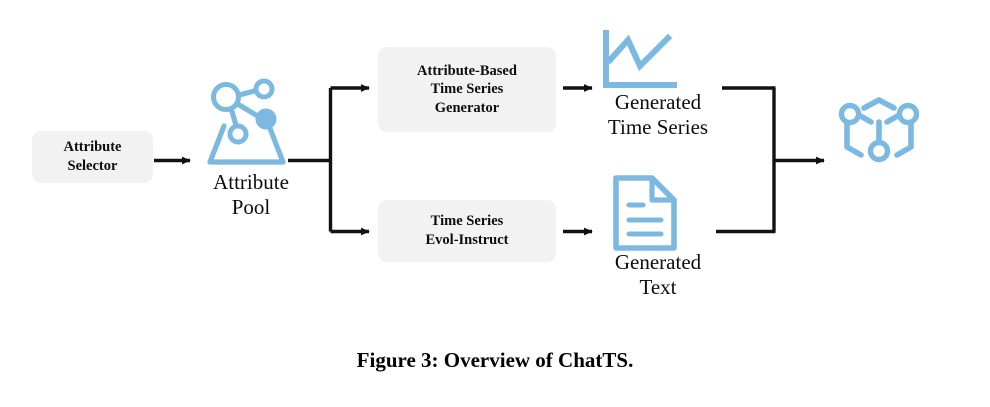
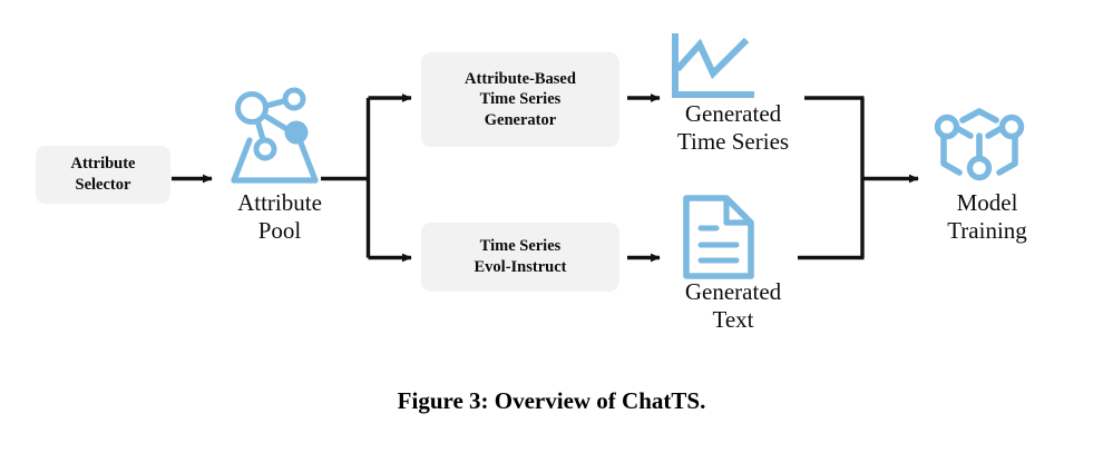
  Attribute
  Selector
  Attribute
  Pool
  Attribute-Based
  Time Series
  Generator
  Time Series
  Evol-Instruct
  Generated
  Time Series
  Generated
  Text
+ Model
+ Training
  Figure 3: Overview of ChatTS.
